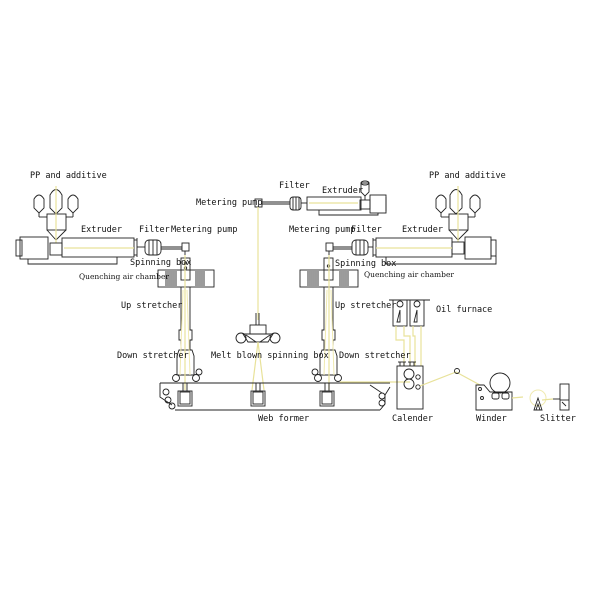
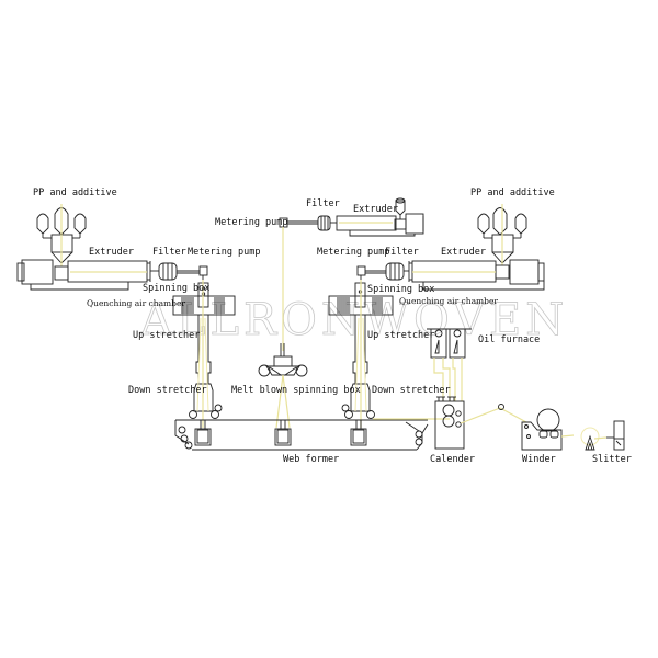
+ ALLRONWOVEN
  PP and additive
  Extruder
  Filter
  Metering pump
  Spinning box
  Quenching air chamber
  Up stretcher
  Down stretcher
  Metering pump
  Filter
  Extruder
  Melt blown spinning box
  Metering pump
  Filter
  Extruder
  PP and additive
  Spinning box
  Quenching air chamber
  Up stretcher
  Down stretcher
  Oil furnace
  Web former
  Calender
  Winder
  Slitter
